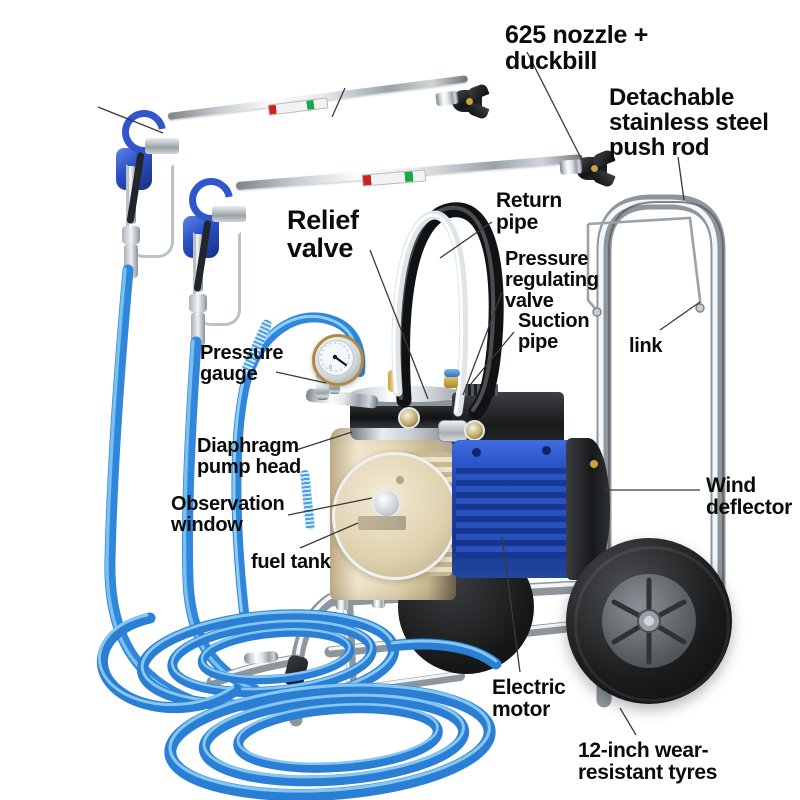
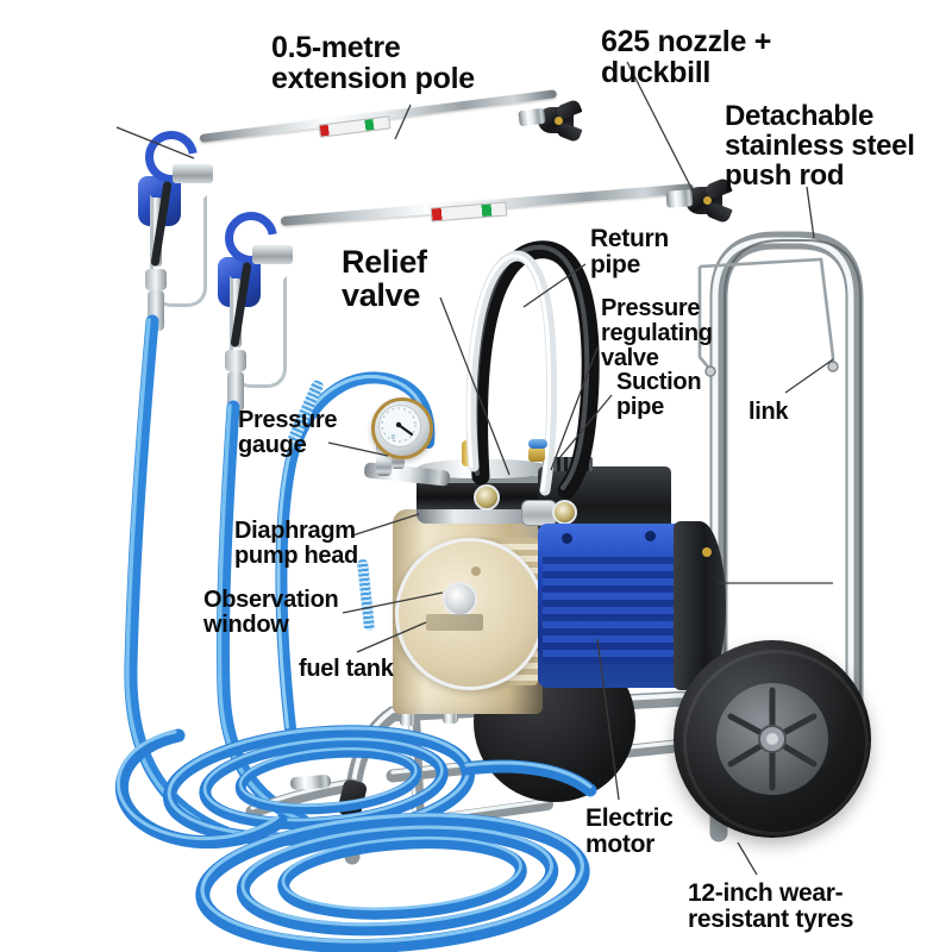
+ 0.5-metre
+ extension pole
  625 nozzle +
  duckbill
  Detachable
  stainless steel
  push rod
  Relief
  valve
  Return
  pipe
  Pressure
  regulating
  valve
  Suction
  pipe
  link
  Pressure
  gauge
  Diaphragm
  pump head
  Observation
  window
  fuel tank
- Wind
- deflector
  Electric
  motor
  12-inch wear-
  resistant tyres
